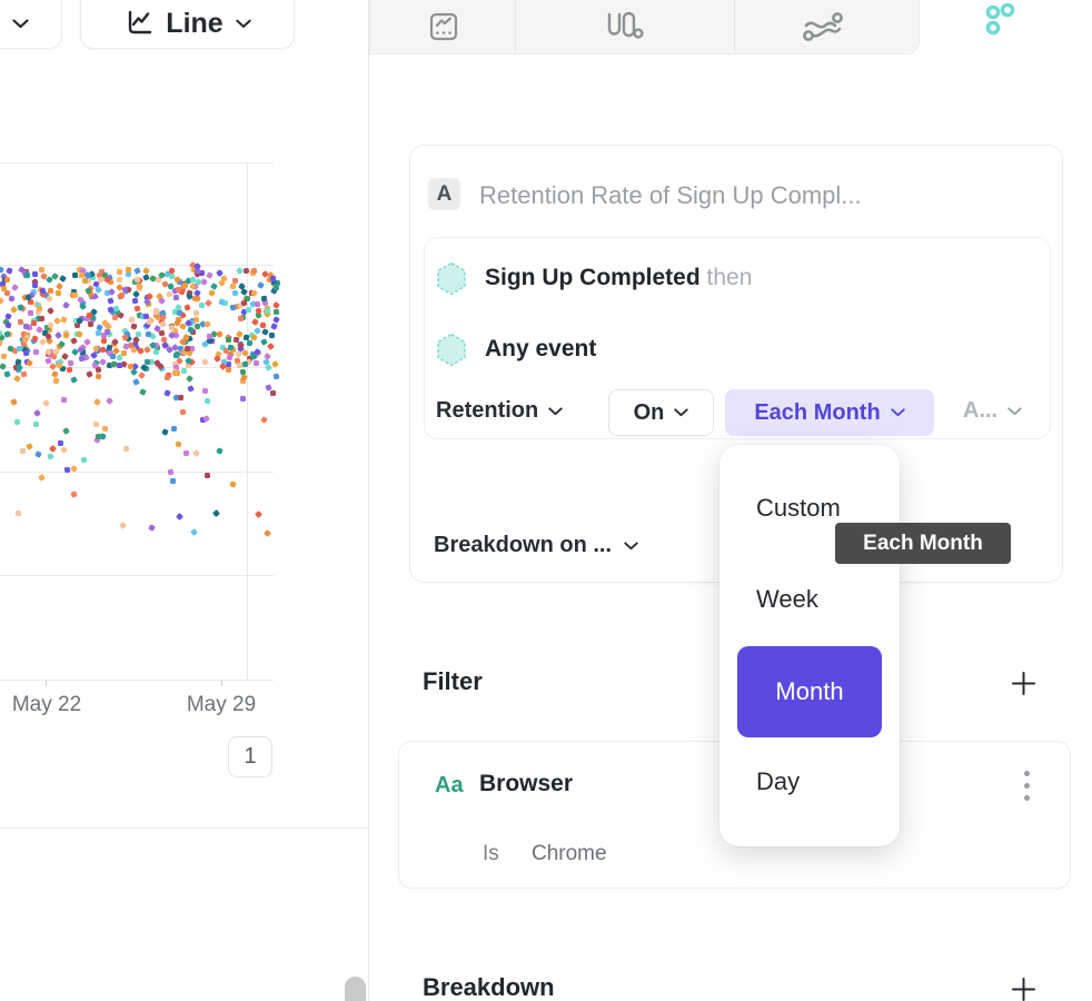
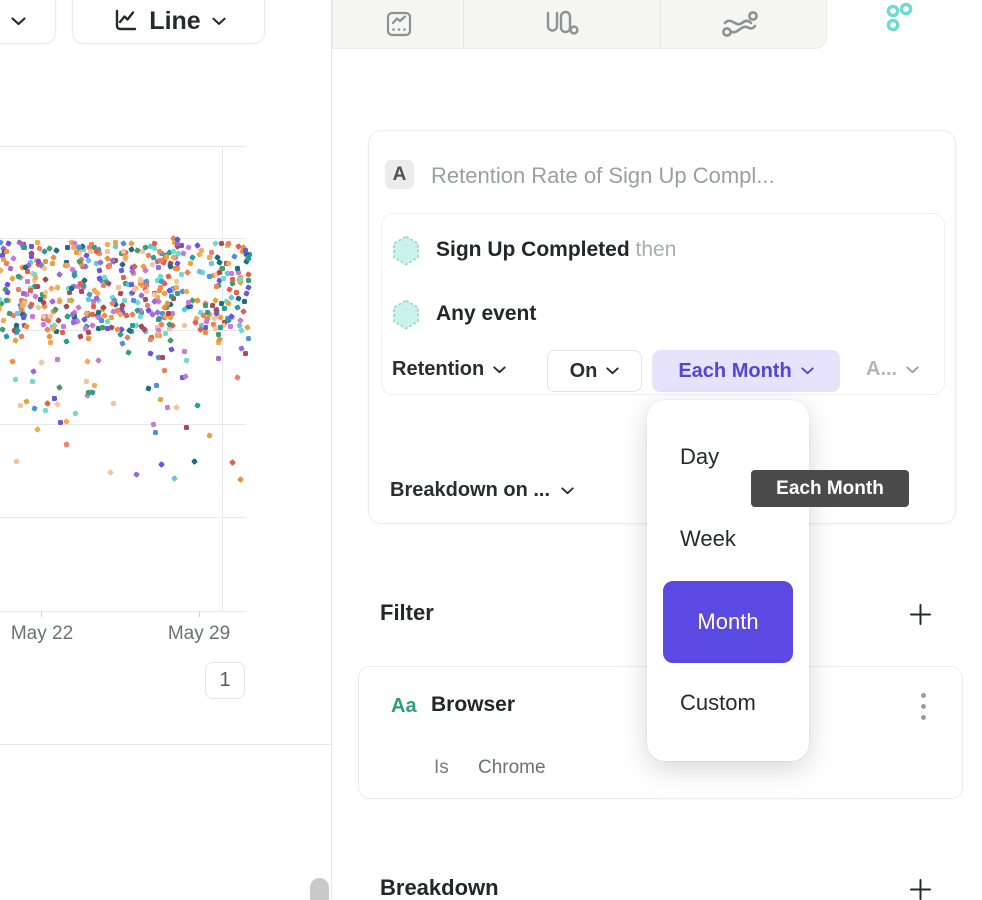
  Line
  May 22
  May 29
  1
  A
  Retention Rate of Sign Up Compl...
  Sign Up Completed then
  Any event
  Retention
  On
  Each Month
  A...
  Breakdown on ...
- Custom
+ Day
  Week
  Month
- Day
+ Custom
  Each Month
  Filter
  Aa
  Browser
  Is
  Chrome
  Breakdown
